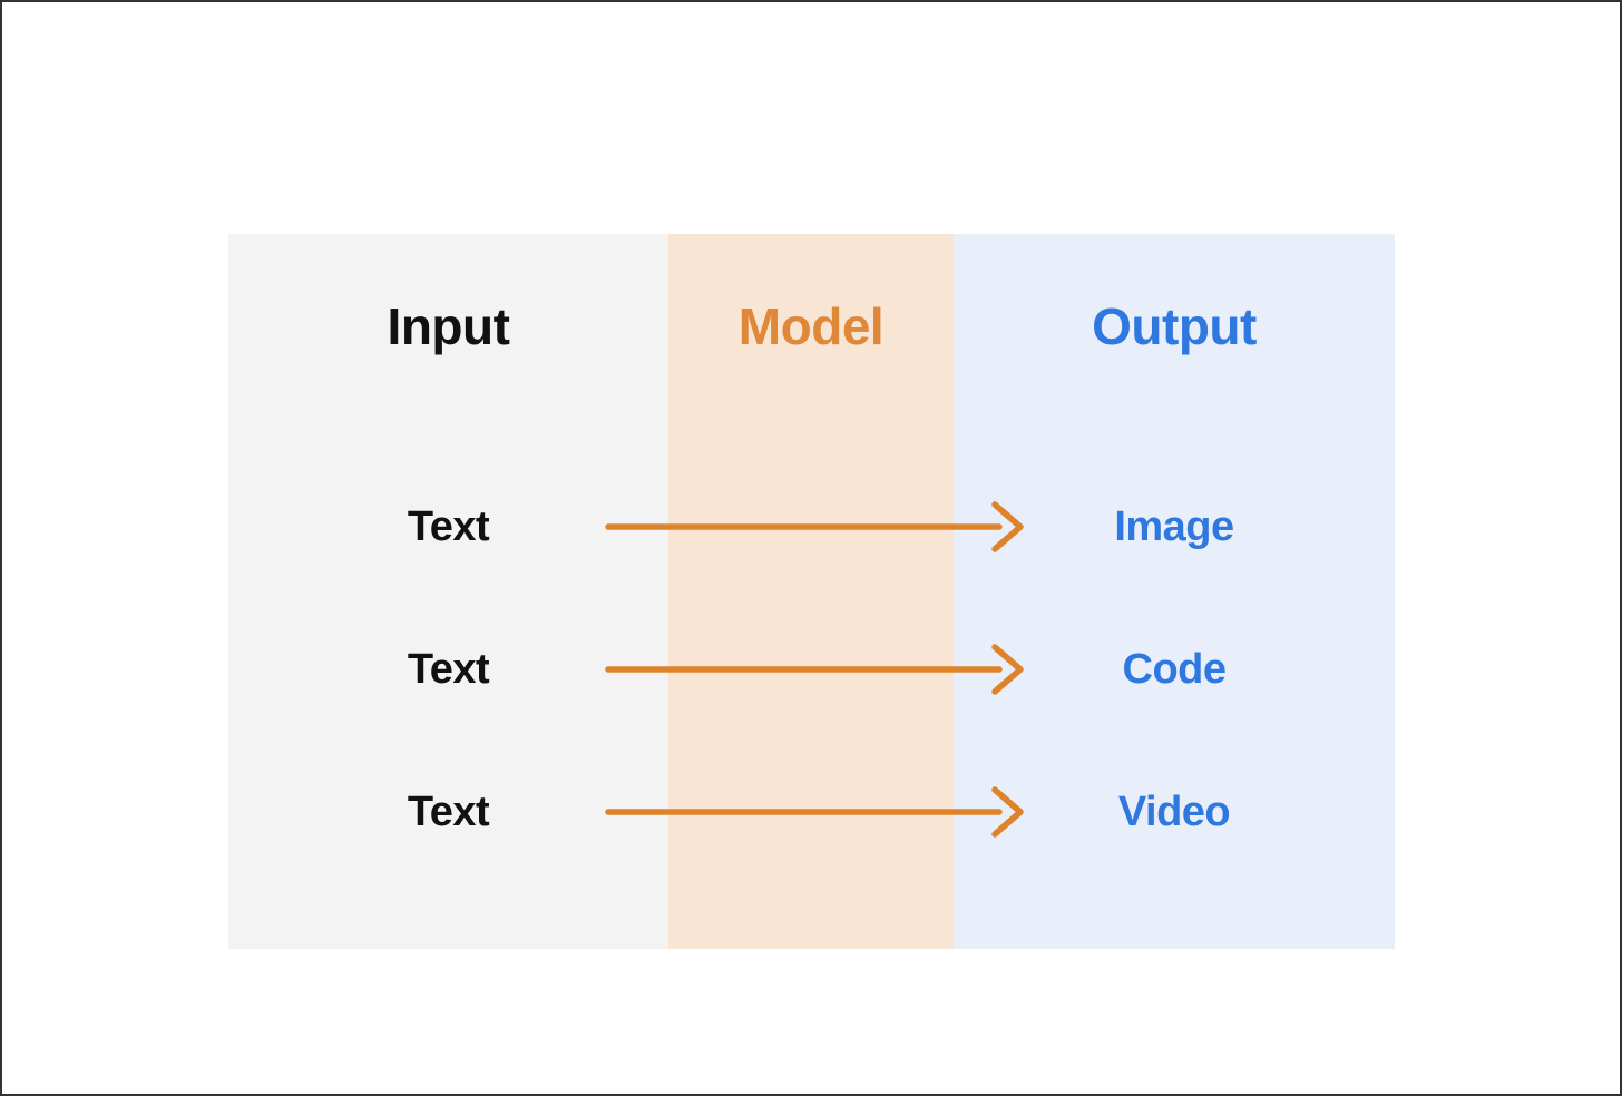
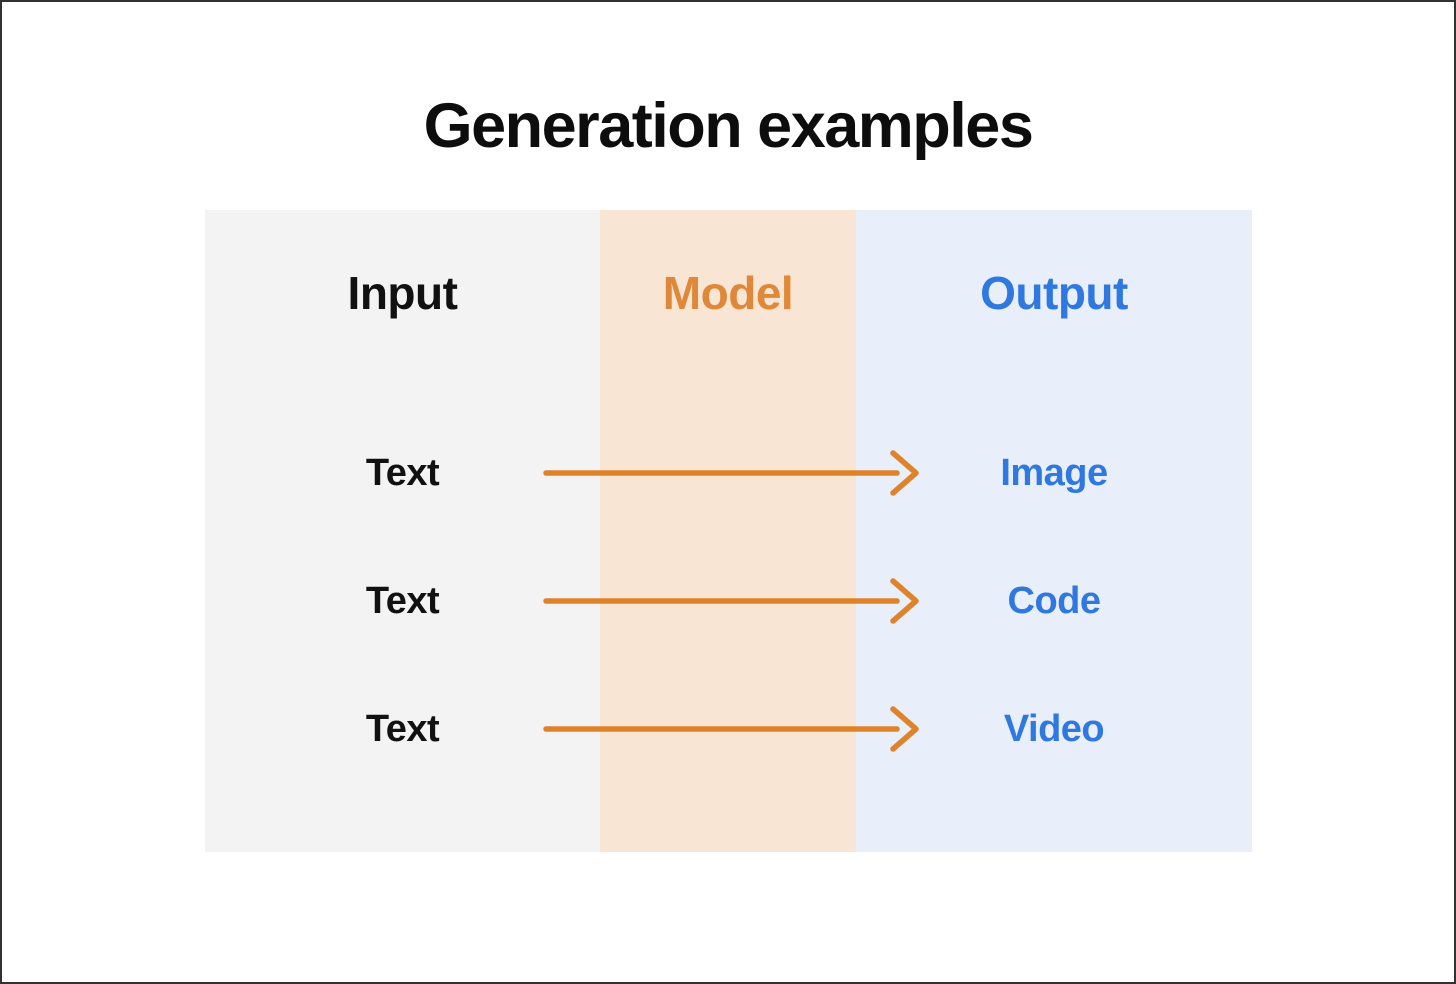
+ Generation examples
  Input
  Model
  Output
  Text
  Image
  Text
  Code
  Text
  Video
